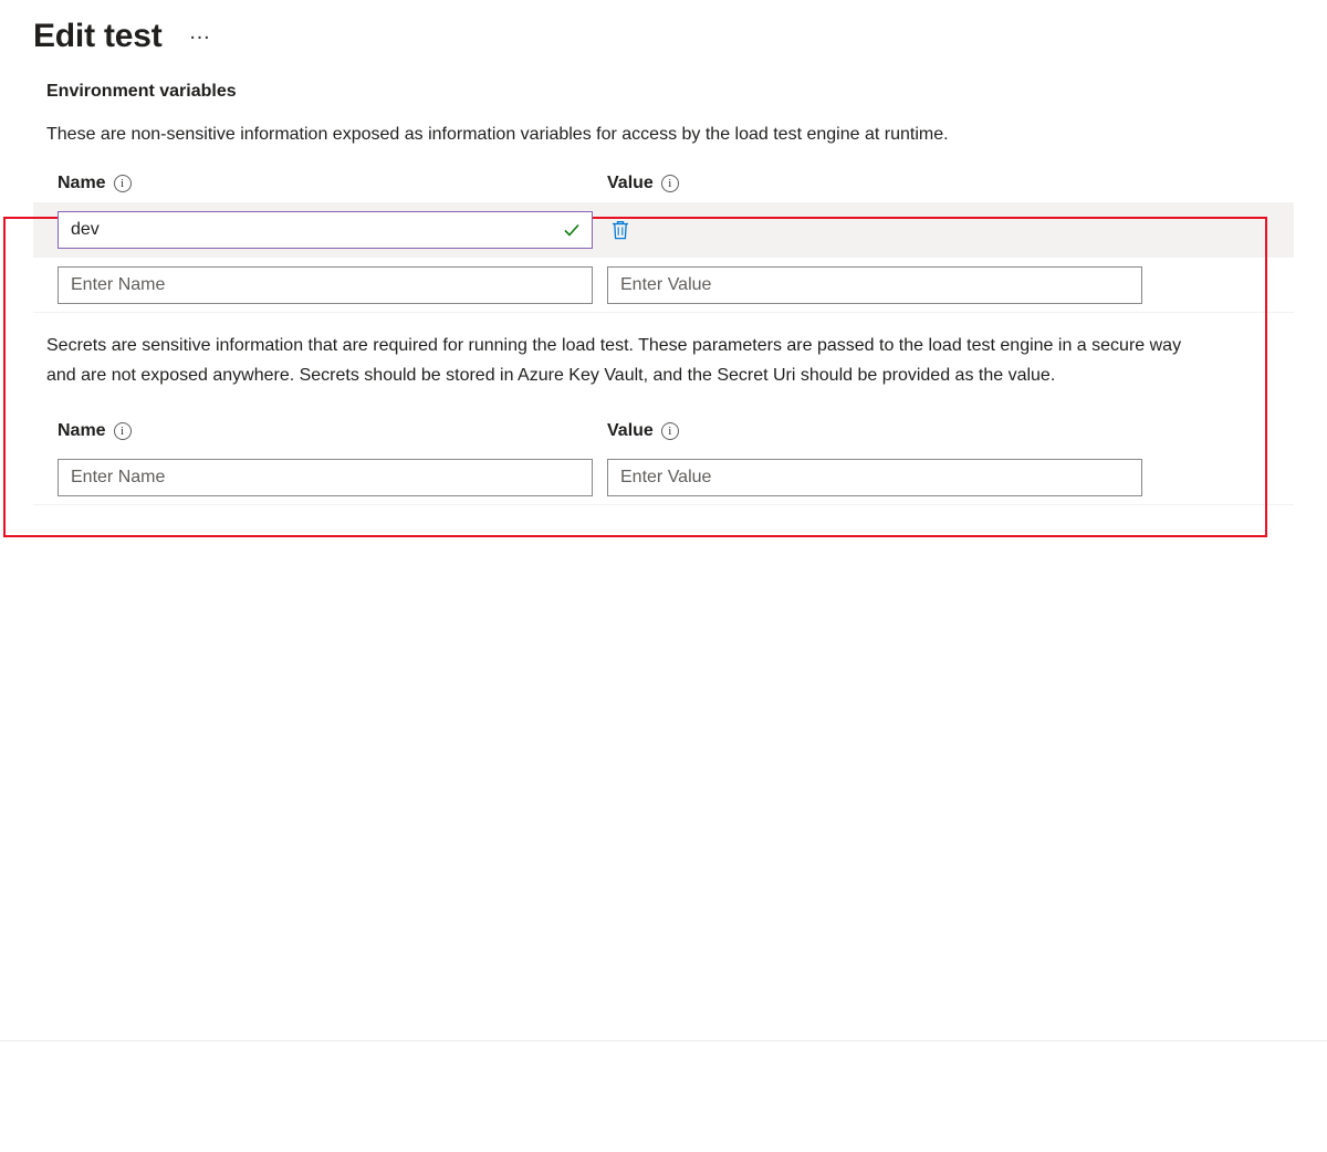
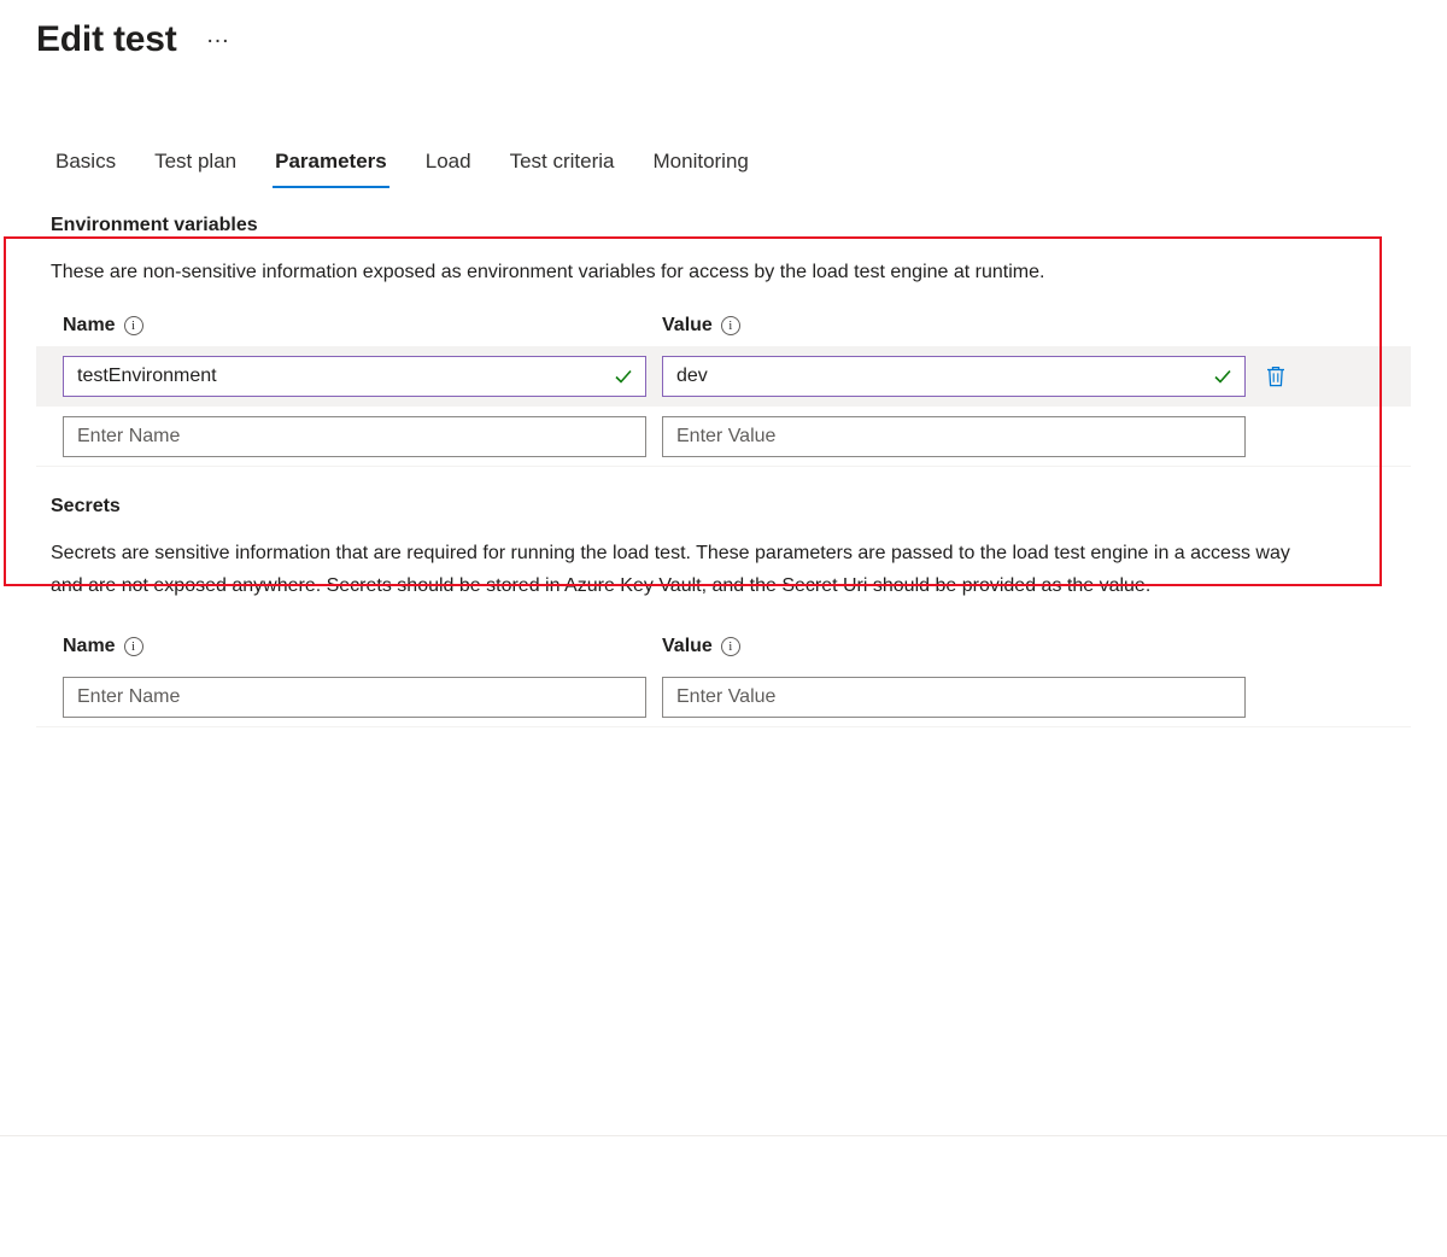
  Edit test
  …
+ Basics
+ Test plan
+ Parameters
+ Load
+ Test criteria
+ Monitoring
  Environment variables
- These are non-sensitive information exposed as information variables for access by the load test engine at runtime.
+ These are non-sensitive information exposed as environment variables for access by the load test engine at runtime.
  Name
  i
  Value
  i
+ testEnvironment
  dev
  Enter Name
  Enter Value
+ Secrets
- Secrets are sensitive information that are required for running the load test. These parameters are passed to the load test engine in a secure way and are not exposed anywhere. Secrets should be stored in Azure Key Vault, and the Secret Uri should be provided as the value.
+ Secrets are sensitive information that are required for running the load test. These parameters are passed to the load test engine in a access way and are not exposed anywhere. Secrets should be stored in Azure Key Vault, and the Secret Uri should be provided as the value.
  Name
  i
  Value
  i
  Enter Name
  Enter Value
